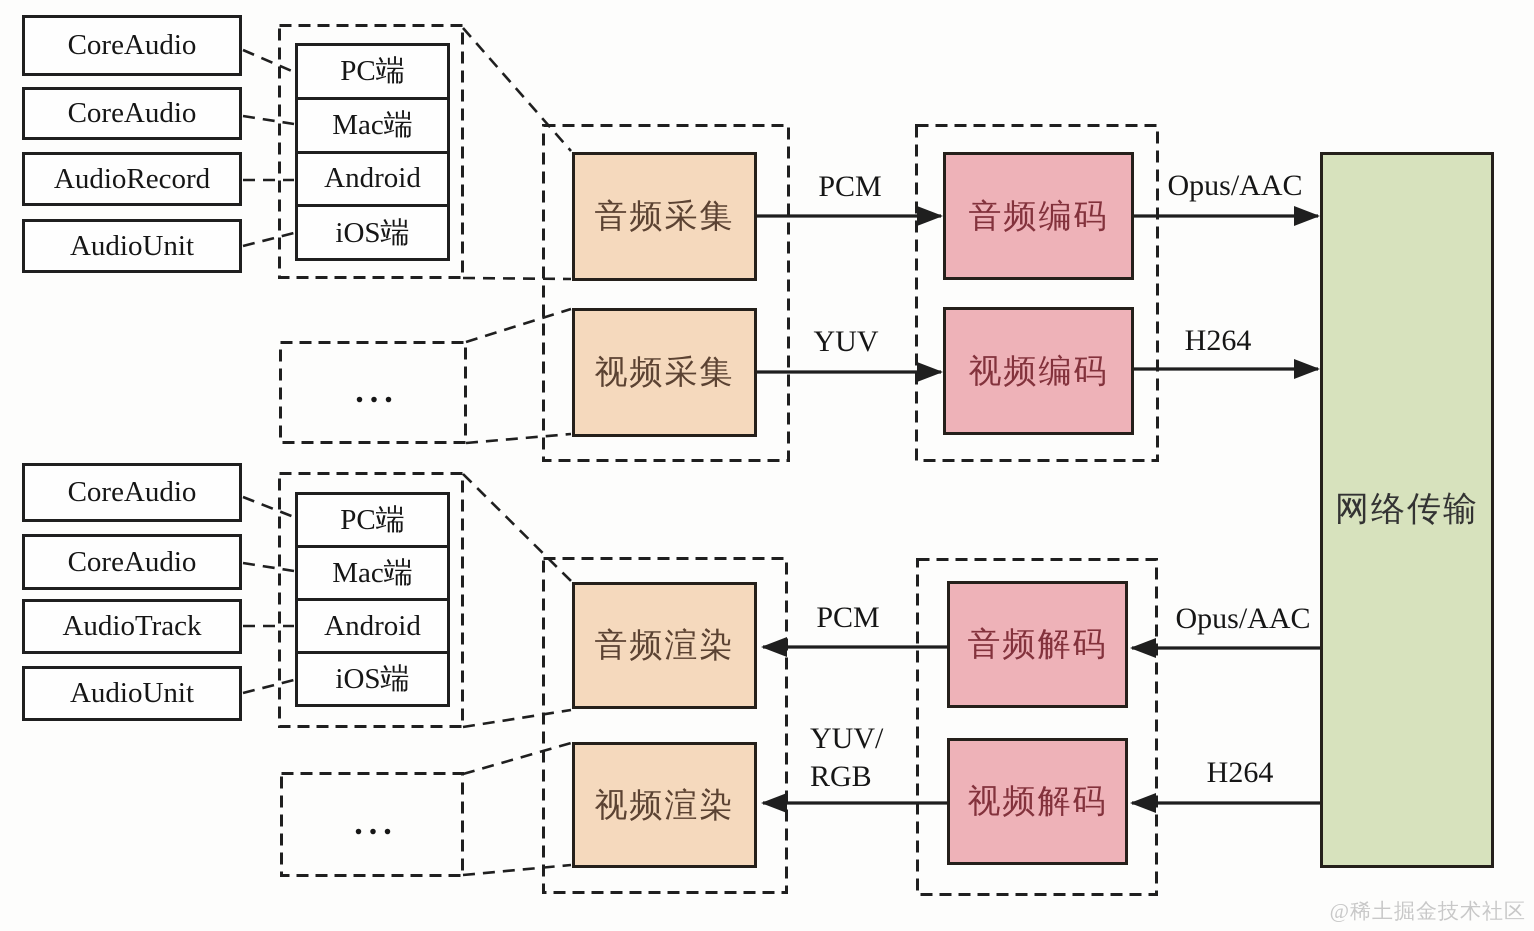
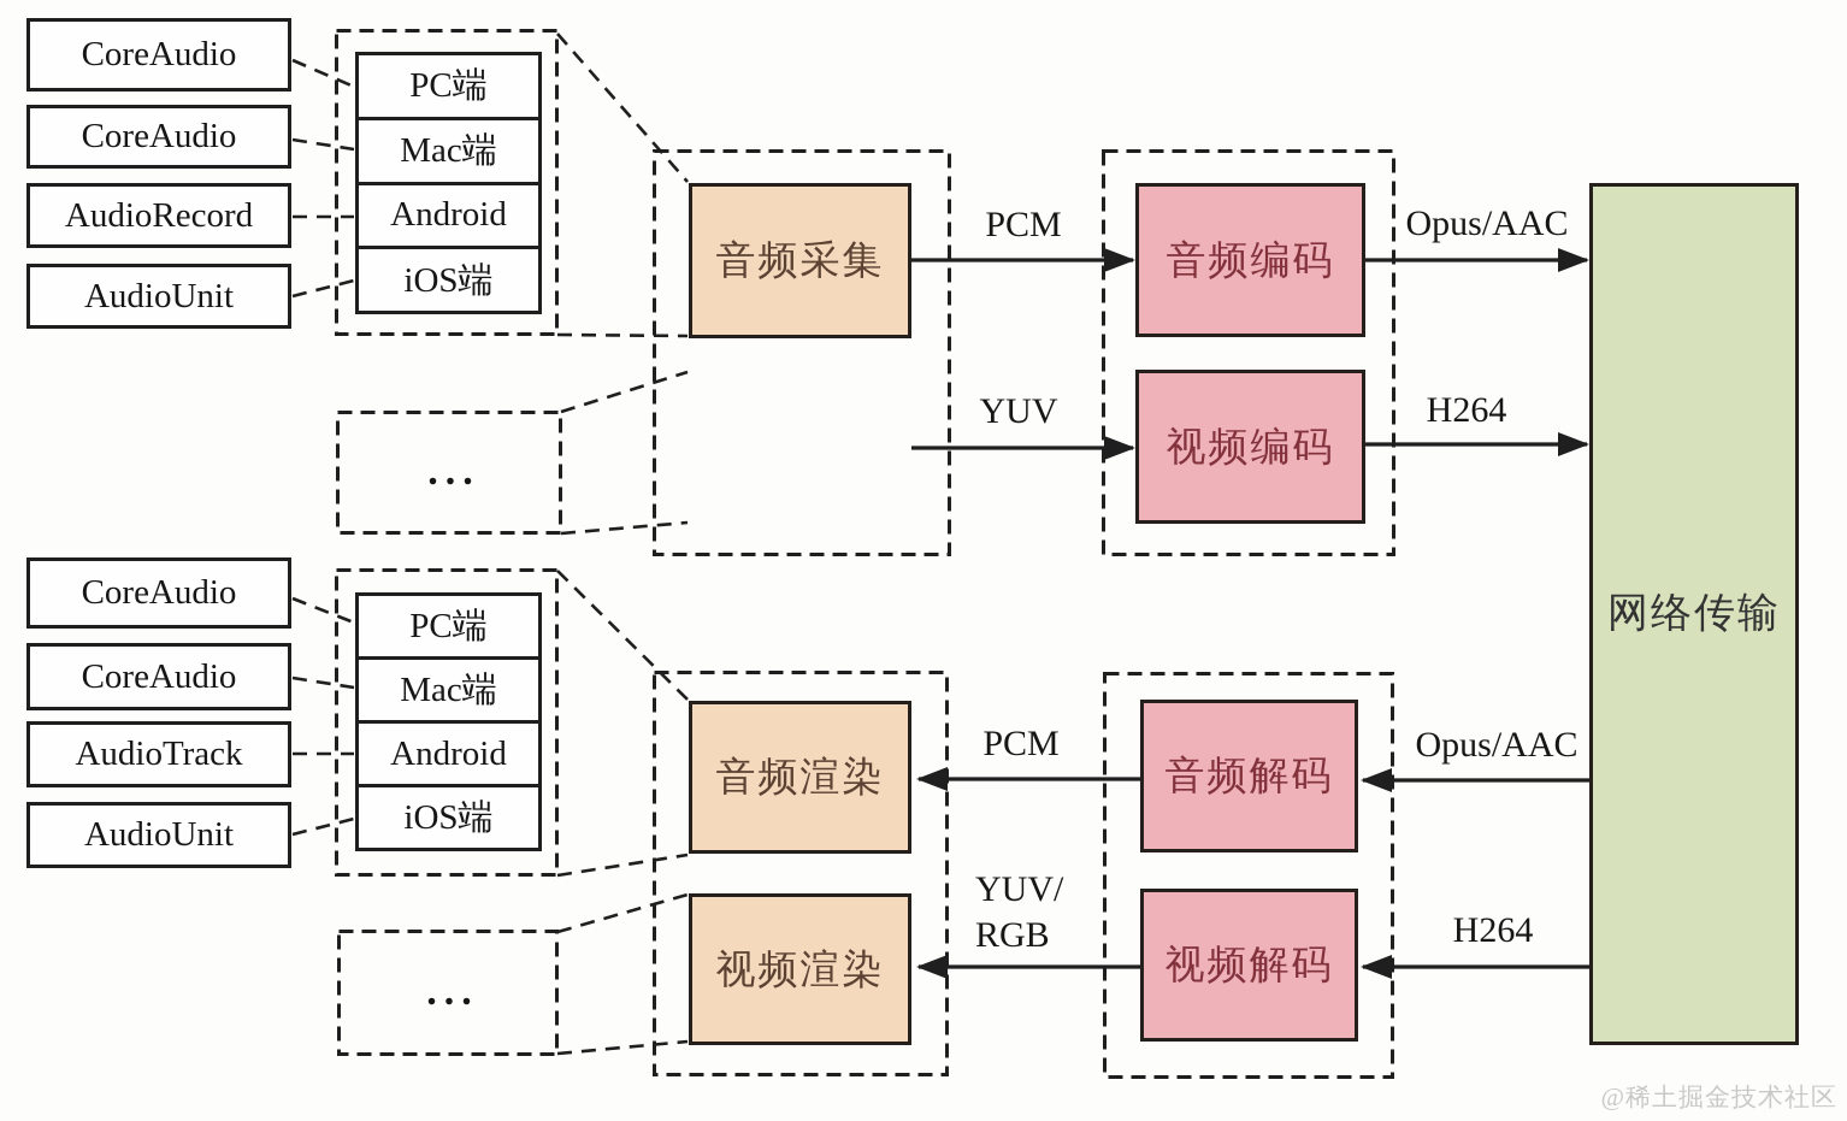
  CoreAudio
  CoreAudio
  AudioRecord
  AudioUnit
  PC端
  Mac端
  Android
  iOS端
  ...
  音频采集
- 视频采集
  音频编码
  视频编码
  PCM
  YUV
  Opus/AAC
  H264
  网络传输
  CoreAudio
  CoreAudio
  AudioTrack
  AudioUnit
  PC端
  Mac端
  Android
  iOS端
  ...
  音频渲染
  视频渲染
  音频解码
  视频解码
  PCM
  YUV/
  RGB
  Opus/AAC
  H264
  @稀土掘金技术社区
